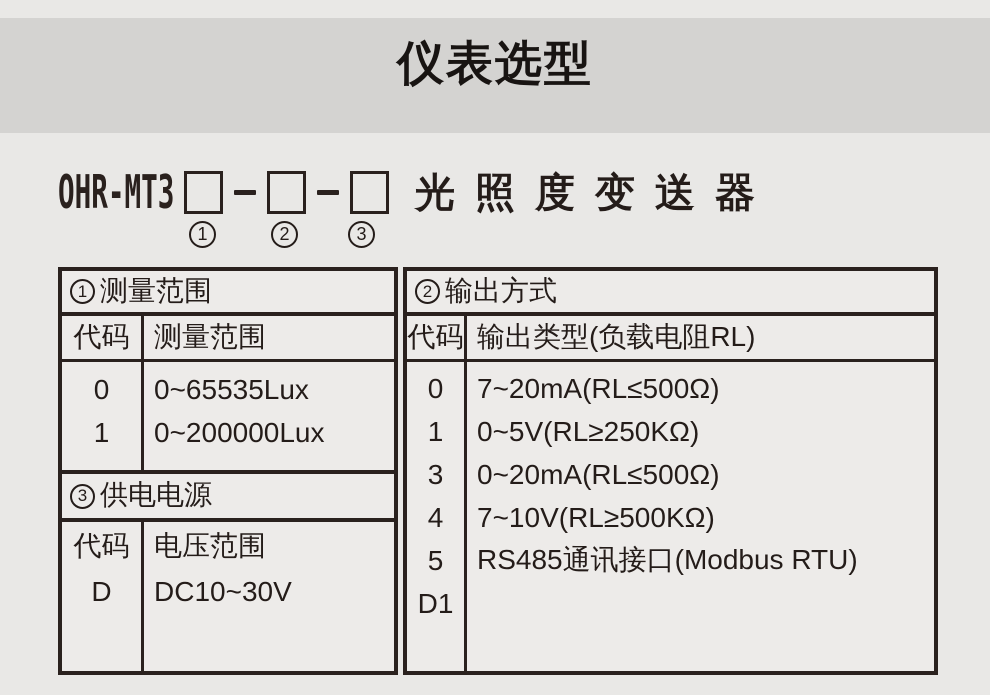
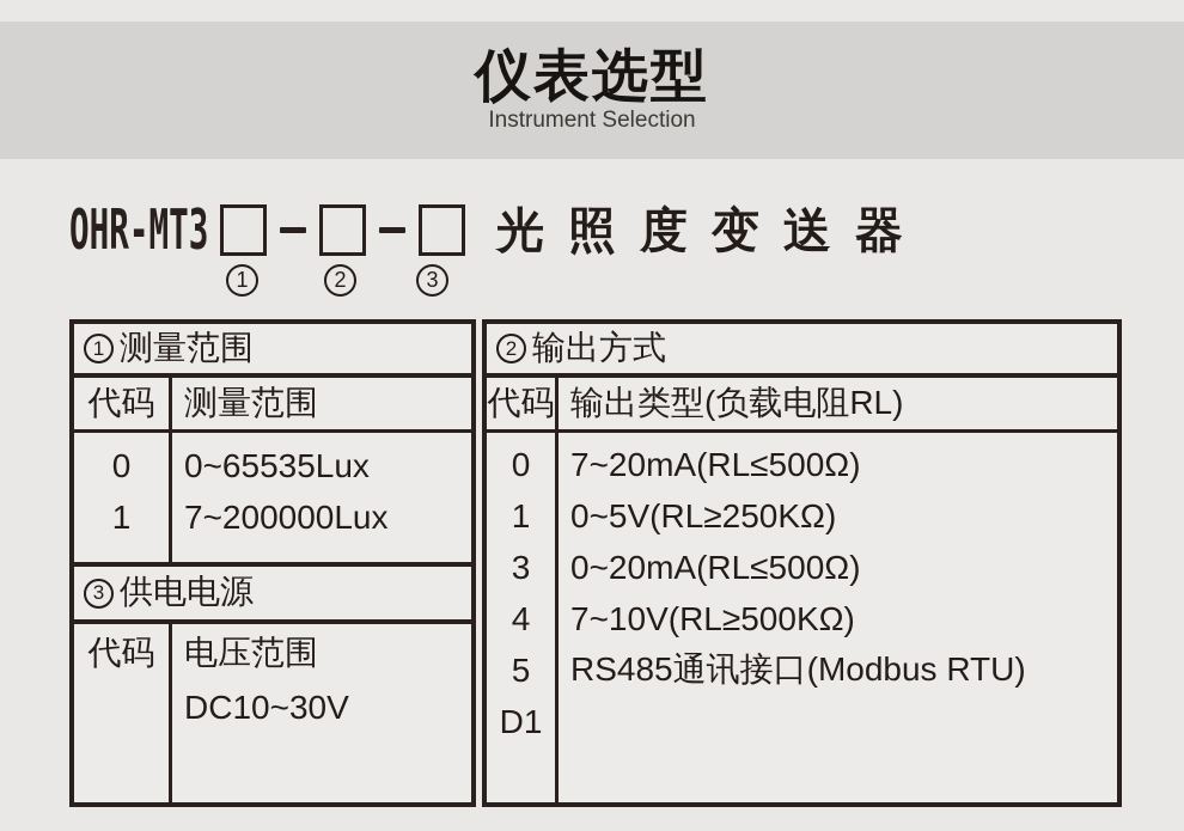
  仪表选型
+ Instrument Selection
  OHR-MT3
  光照度变送器
  1
  2
  3
  1
  测量范围
  代码
  测量范围
  0
  1
  0~65535Lux
- 0~200000Lux
+ 7~200000Lux
  3
  供电电源
  代码
- D
  电压范围
  DC10~30V
  2
  输出方式
  代码
  输出类型(负载电阻RL)
  0
  1
  3
  4
  5
  D1
  7~20mA(RL≤500Ω)
  0~5V(RL≥250KΩ)
  0~20mA(RL≤500Ω)
  7~10V(RL≥500KΩ)
  RS485通讯接口(Modbus RTU)
